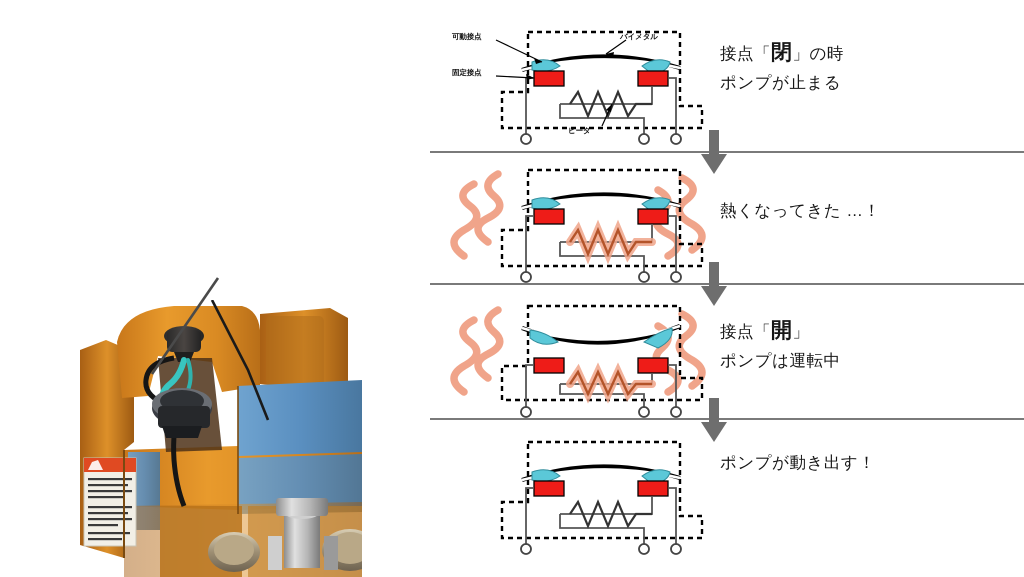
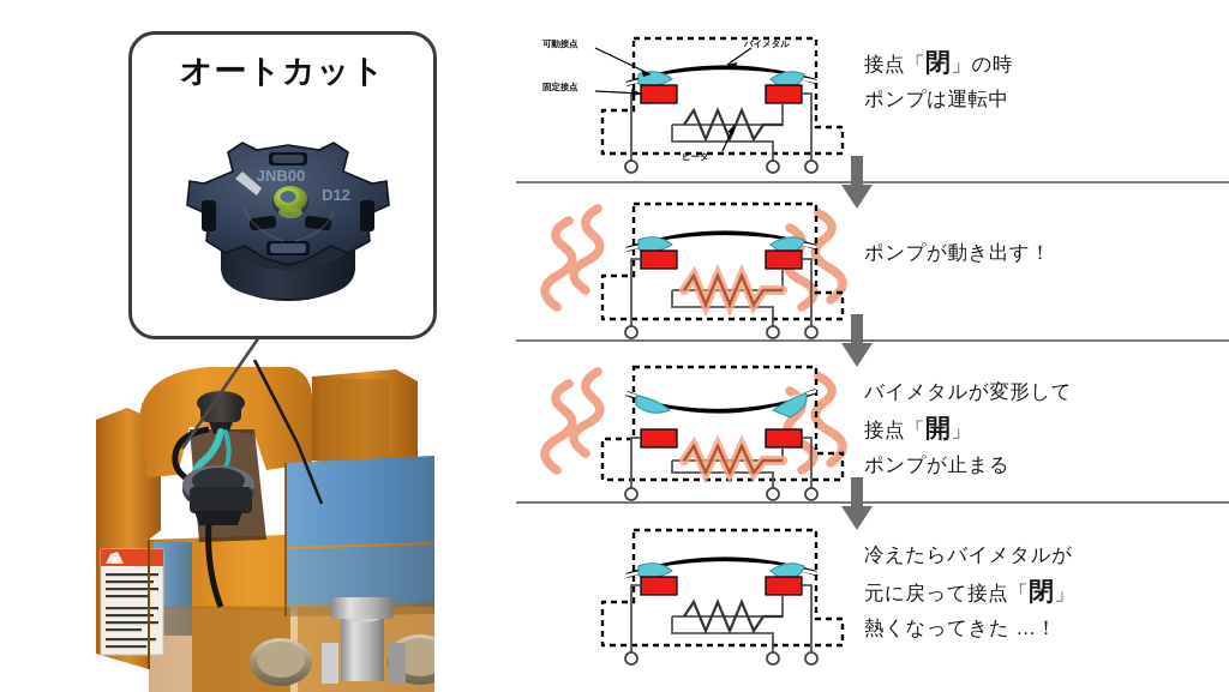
+ オートカット
+ JNB00
+ D12
  可動接点
  固定接点
  バイメタル
  ヒータ
  接点「閉」の時
- ポンプが止まる
+ ポンプは運転中
- 熱くなってきた …！
+ ポンプが動き出す！
+ バイメタルが変形して
  接点「開」
- ポンプは運転中
+ ポンプが止まる
+ 冷えたらバイメタルが
+ 元に戻って接点「閉」
- ポンプが動き出す！
+ 熱くなってきた …！
